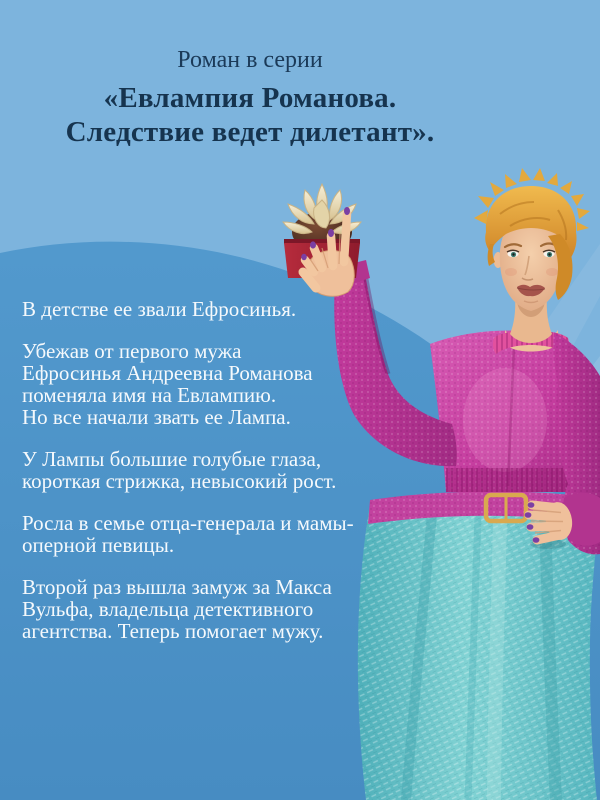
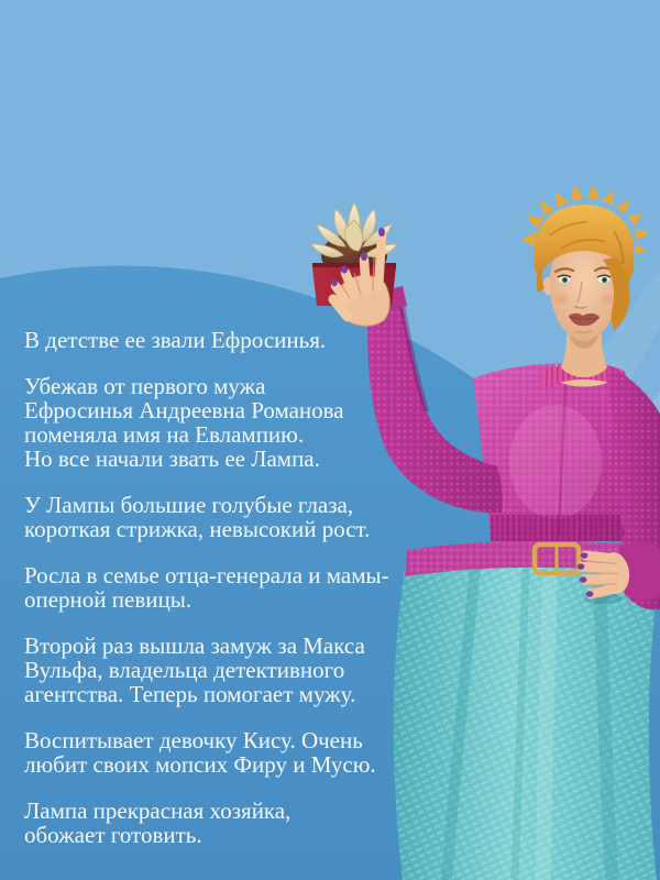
- Роман в серии
- «Евлампия Романова.
- Следствие ведет дилетант».
  В детстве ее звали Ефросинья.
  Убежав от первого мужа
  Ефросинья Андреевна Романова
  поменяла имя на Евлампию.
  Но все начали звать ее Лампа.
  У Лампы большие голубые глаза,
  короткая стрижка, невысокий рост.
  Росла в семье отца-генерала и мамы-
  оперной певицы.
  Второй раз вышла замуж за Макса
  Вульфа, владельца детективного
  агентства. Теперь помогает мужу.
+ Воспитывает девочку Кису. Очень
+ любит своих мопсих Фиру и Мусю.
+ Лампа прекрасная хозяйка,
+ обожает готовить.
